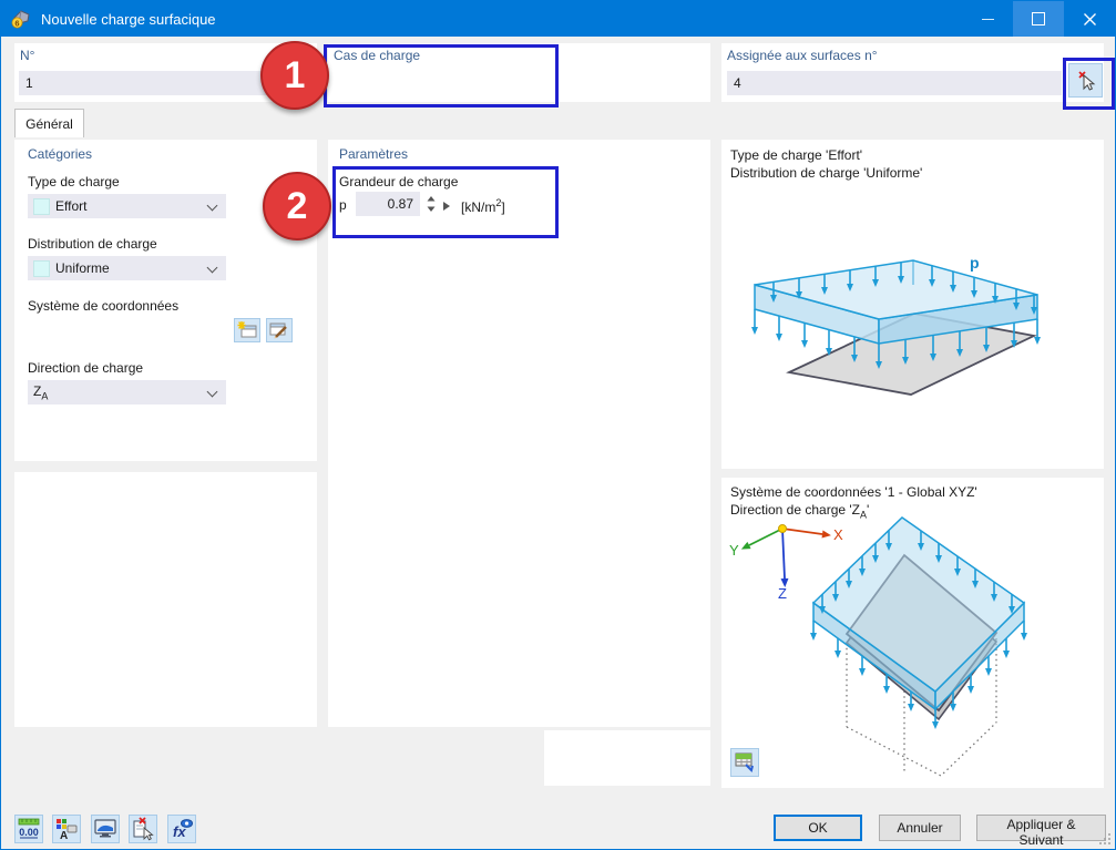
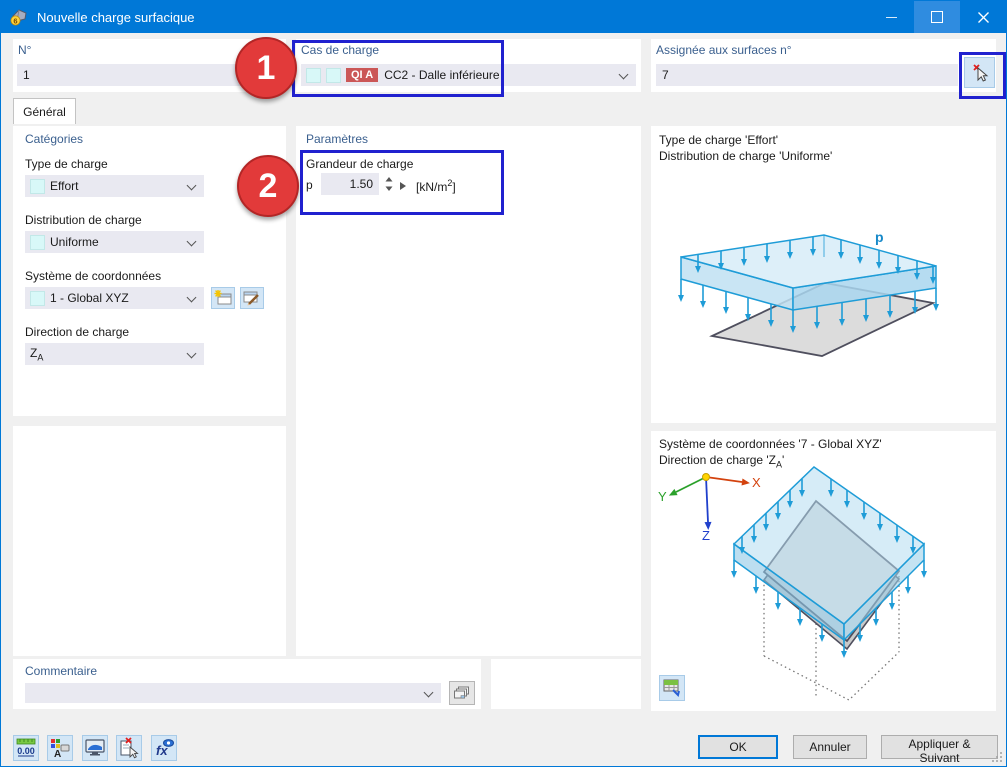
  6
  Nouvelle charge surfacique
  N°
  1
  Cas de charge
+ QI A
+ CC2 - Dalle inférieure
  Assignée aux surfaces n°
- 4
+ 7
  1
  2
  Général
  Catégories
  Type de charge
  Effort
  Distribution de charge
  Uniforme
  Système de coordonnées
+ 1 - Global XYZ
  Direction de charge
  ZA
  Paramètres
  Grandeur de charge
  p
- 0.87
+ 1.50
  [kN/m2]
  Type de charge 'Effort'
  Distribution de charge 'Uniforme'
  p
- Système de coordonnées '1 - Global XYZ'
+ Système de coordonnées '7 - Global XYZ'
  Direction de charge 'ZA'
  X
  Y
  Z
+ Commentaire
  0.00
  A
  fx
  OK
  Annuler
  Appliquer & Suivant
